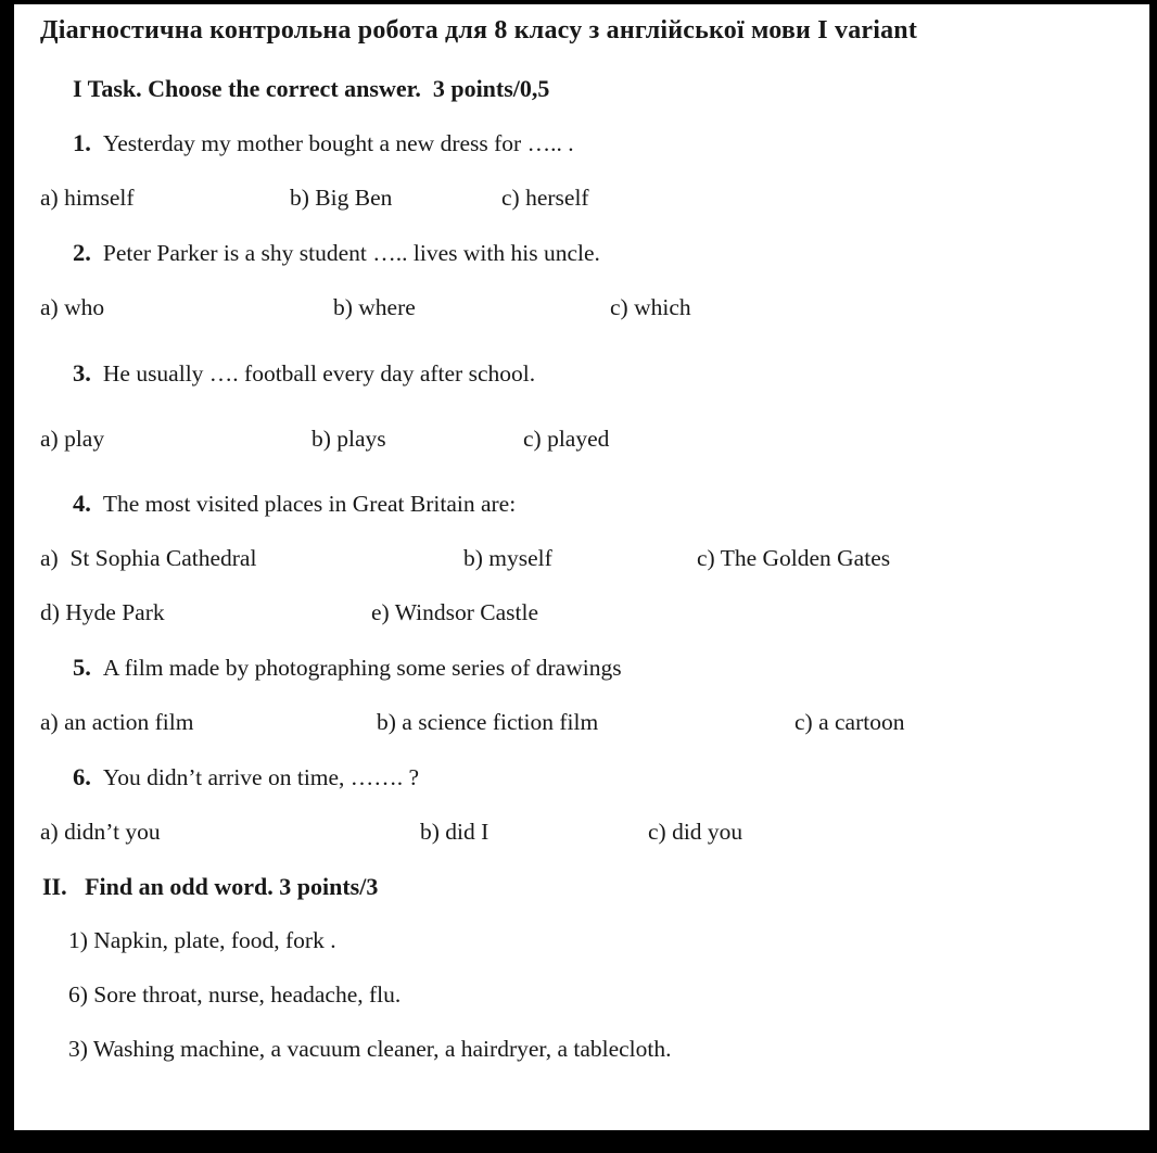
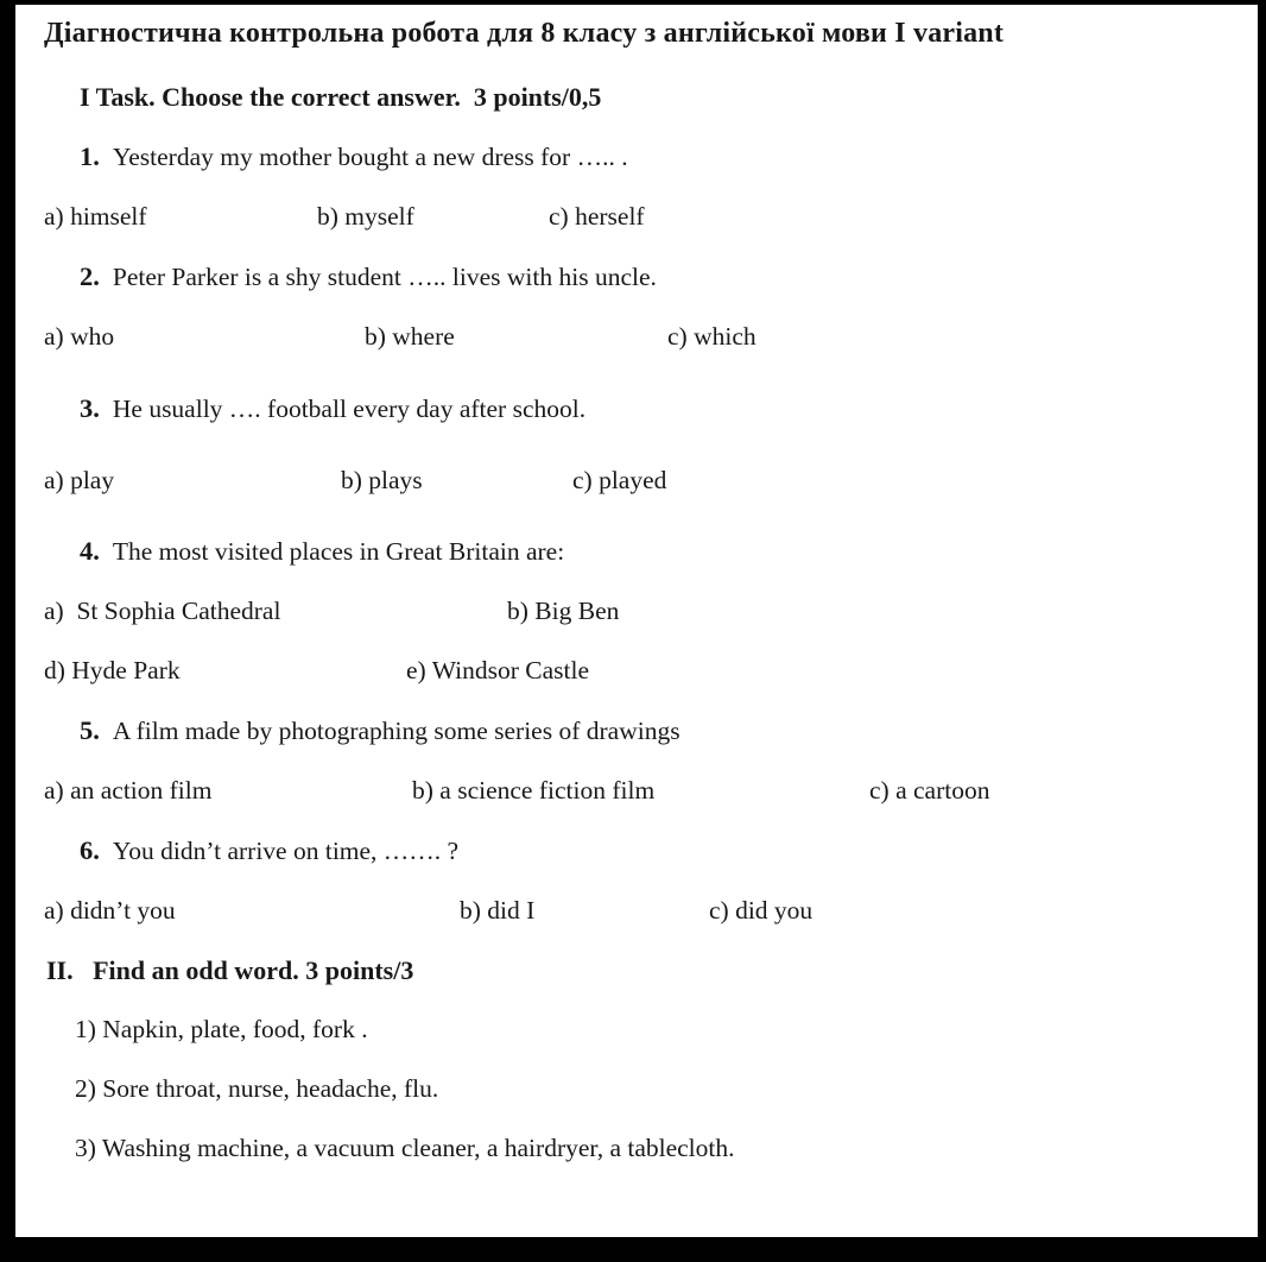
  Діагностична контрольна робота для 8 класу з англійської мови I variant
  I Task. Choose the correct answer. 3 points/0,5
  1. Yesterday my mother bought a new dress for ….. .
  a) himself
- b) Big Ben
+ b) myself
  c) herself
  2. Peter Parker is a shy student ….. lives with his uncle.
  a) who
  b) where
  c) which
  3. He usually …. football every day after school.
  a) play
  b) plays
  c) played
  4. The most visited places in Great Britain are:
  a) St Sophia Cathedral
- b) myself
+ b) Big Ben
- c) The Golden Gates
  d) Hyde Park
  e) Windsor Castle
  5. A film made by photographing some series of drawings
  a) an action film
  b) a science fiction film
  c) a cartoon
  6. You didn’t arrive on time, ……. ?
  a) didn’t you
  b) did I
  c) did you
  II. Find an odd word. 3 points/3
  1) Napkin, plate, food, fork .
- 6) Sore throat, nurse, headache, flu.
+ 2) Sore throat, nurse, headache, flu.
  3) Washing machine, a vacuum cleaner, a hairdryer, a tablecloth.
